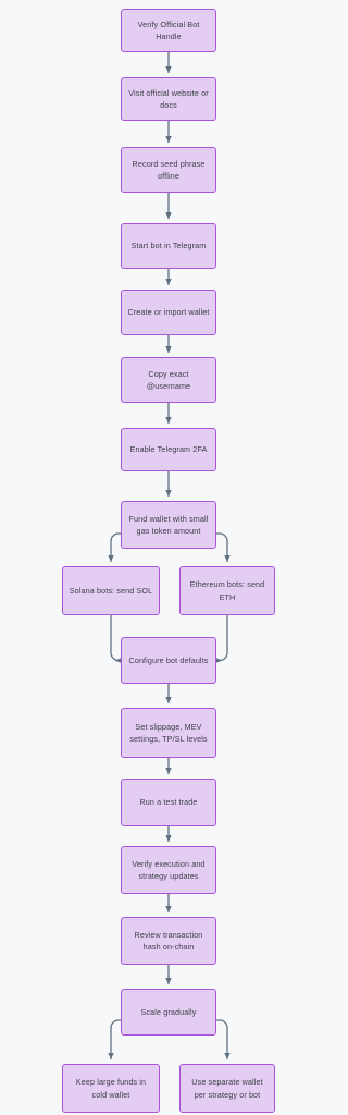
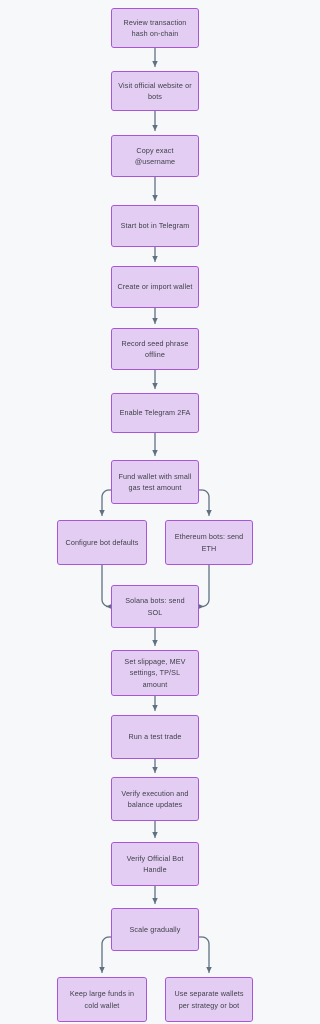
- Verify Official Bot Handle
+ Review transaction hash on-chain
- Visit official website or docs
+ Visit official website or bots
- Record seed phrase offline
+ Copy exact @username
  Start bot in Telegram
  Create or import wallet
- Copy exact @username
+ Record seed phrase offline
  Enable Telegram 2FA
- Fund wallet with small gas token amount
+ Fund wallet with small gas test amount
- Solana bots: send SOL
+ Configure bot defaults
  Ethereum bots: send ETH
- Configure bot defaults
+ Solana bots: send SOL
- Set slippage, MEV settings, TP/SL levels
+ Set slippage, MEV settings, TP/SL amount
  Run a test trade
- Verify execution and strategy updates
+ Verify execution and balance updates
- Review transaction hash on-chain
+ Verify Official Bot Handle
  Scale gradually
  Keep large funds in cold wallet
- Use separate wallet per strategy or bot
+ Use separate wallets per strategy or bot
